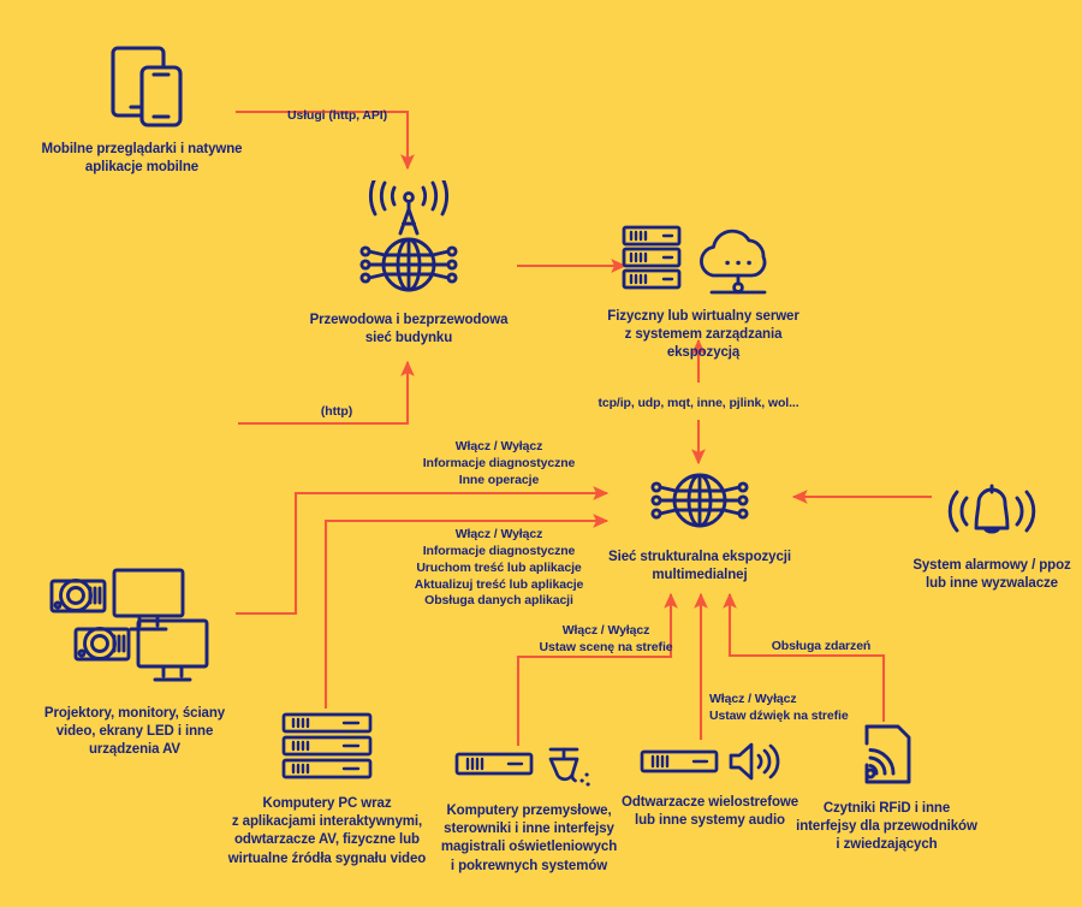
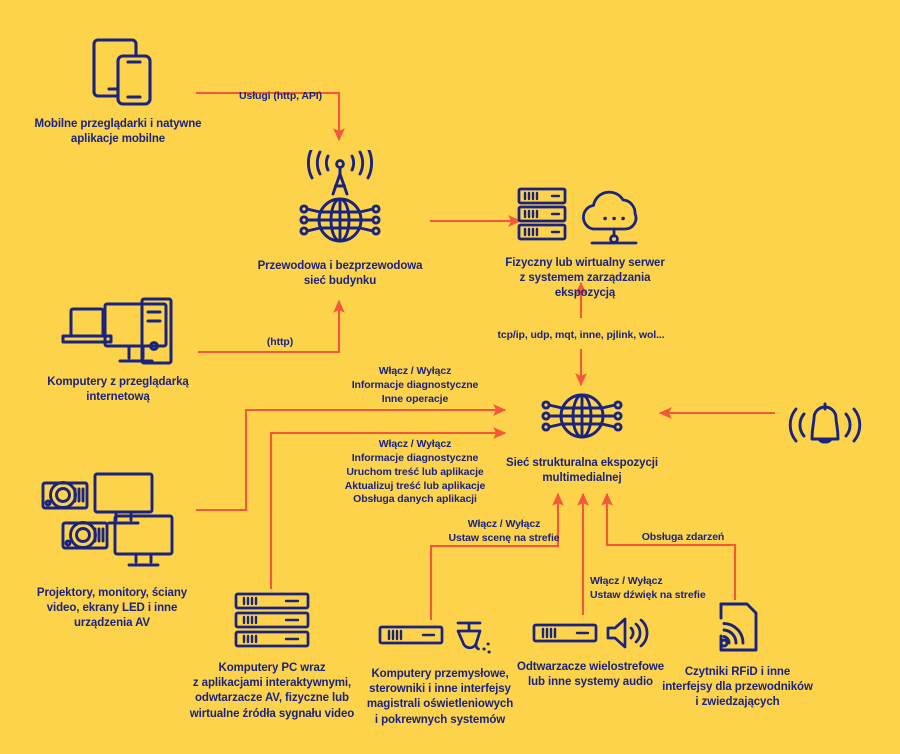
  Usługi (http, API)
  (http)
  tcp/ip, udp, mqt, inne, pjlink, wol...
  Włącz / Wyłącz
  Informacje diagnostyczne
  Inne operacje
  Włącz / Wyłącz
  Informacje diagnostyczne
  Uruchom treść lub aplikacje
  Aktualizuj treść lub aplikacje
  Obsługa danych aplikacji
  Włącz / Wyłącz
  Ustaw scenę na strefie
  Włącz / Wyłącz
  Ustaw dźwięk na strefie
  Obsługa zdarzeń
  Mobilne przeglądarki i natywne
  aplikacje mobilne
  Przewodowa i bezprzewodowa
  sieć budynku
  Fizyczny lub wirtualny serwer
  z systemem zarządzania ekspozycją
+ Komputery z przeglądarką
+ internetową
  Sieć strukturalna ekspozycji
  multimedialnej
- System alarmowy / ppoz
- lub inne wyzwalacze
  Projektory, monitory, ściany
  video, ekrany LED i inne
  urządzenia AV
  Komputery PC wraz
  z aplikacjami interaktywnymi,
  odwtarzacze AV, fizyczne lub
  wirtualne źródła sygnału video
  Komputery przemysłowe,
  sterowniki i inne interfejsy
  magistrali oświetleniowych
  i pokrewnych systemów
  Odtwarzacze wielostrefowe
  lub inne systemy audio
  Czytniki RFiD i inne
  interfejsy dla przewodników
  i zwiedzających
